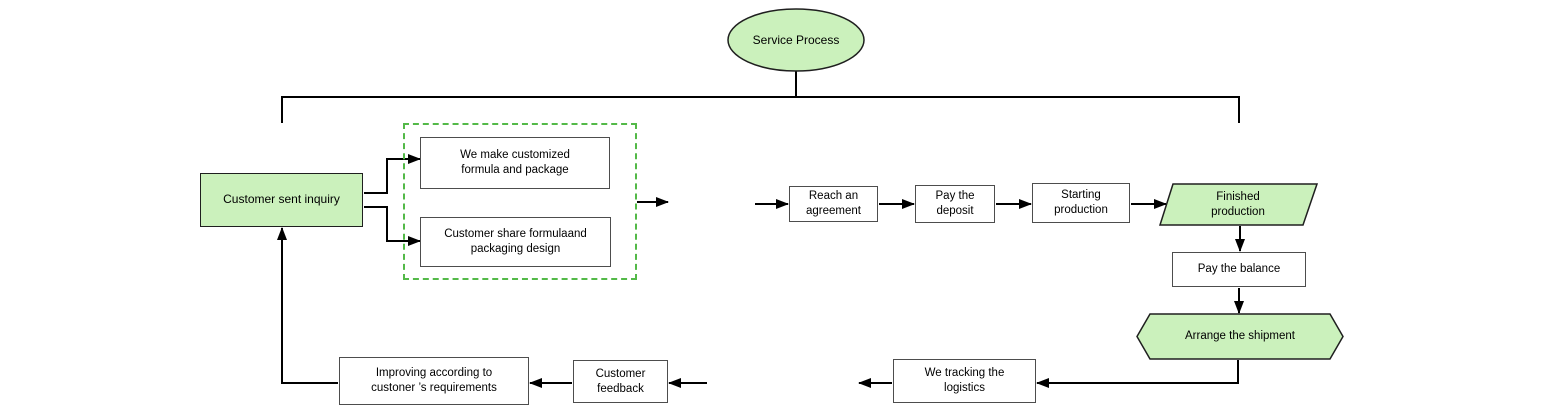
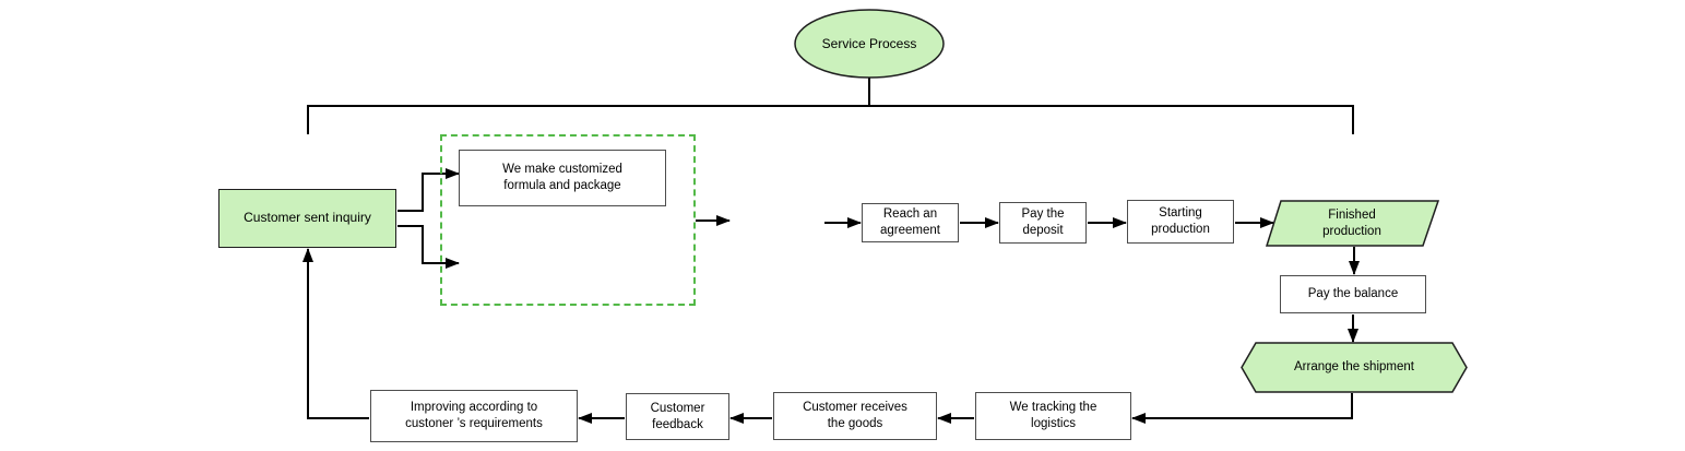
  Service Process
  Finished
  production
  Arrange the shipment
  Customer sent inquiry
  We make customized
  formula and package
- Customer share formulaand
- packaging design
  Reach an
  agreement
  Pay the
  deposit
  Starting
  production
  Pay the balance
  We tracking the
  logistics
+ Customer receives
+ the goods
  Customer
  feedback
  Improving according to
  custoner ’s requirements
